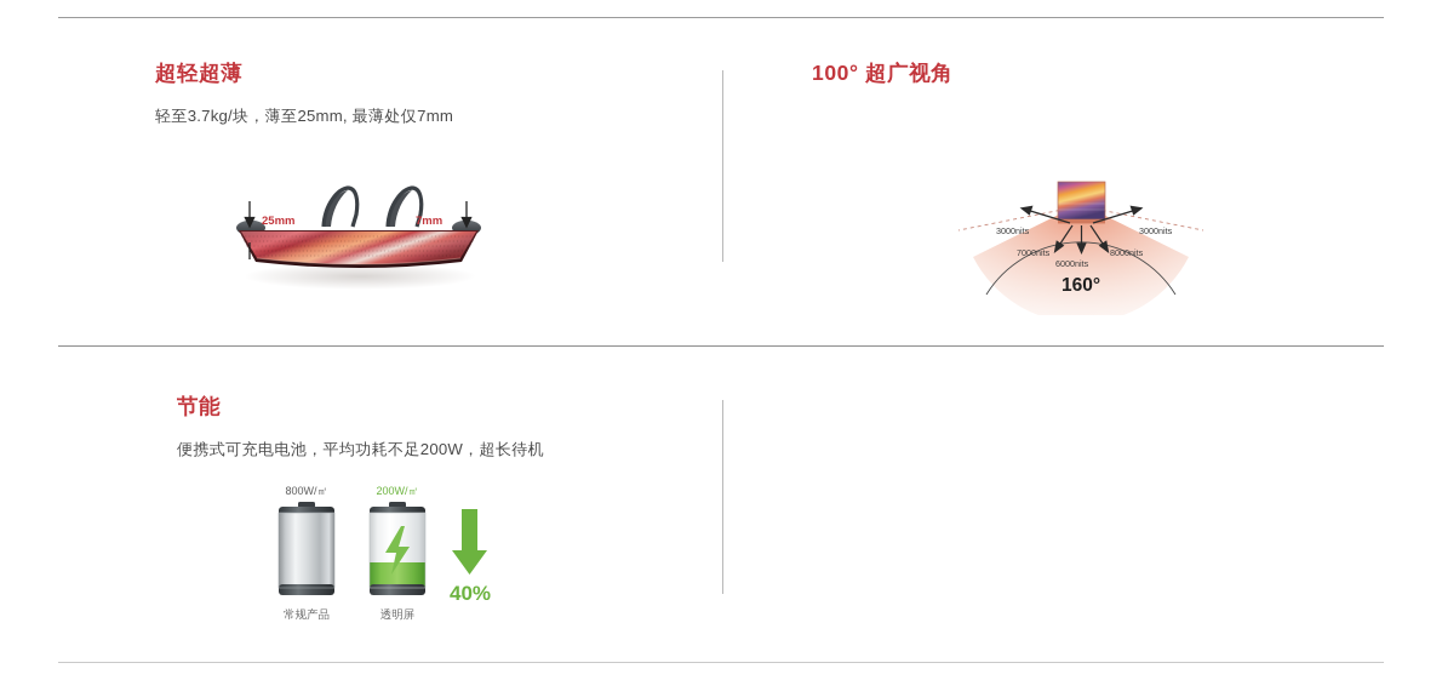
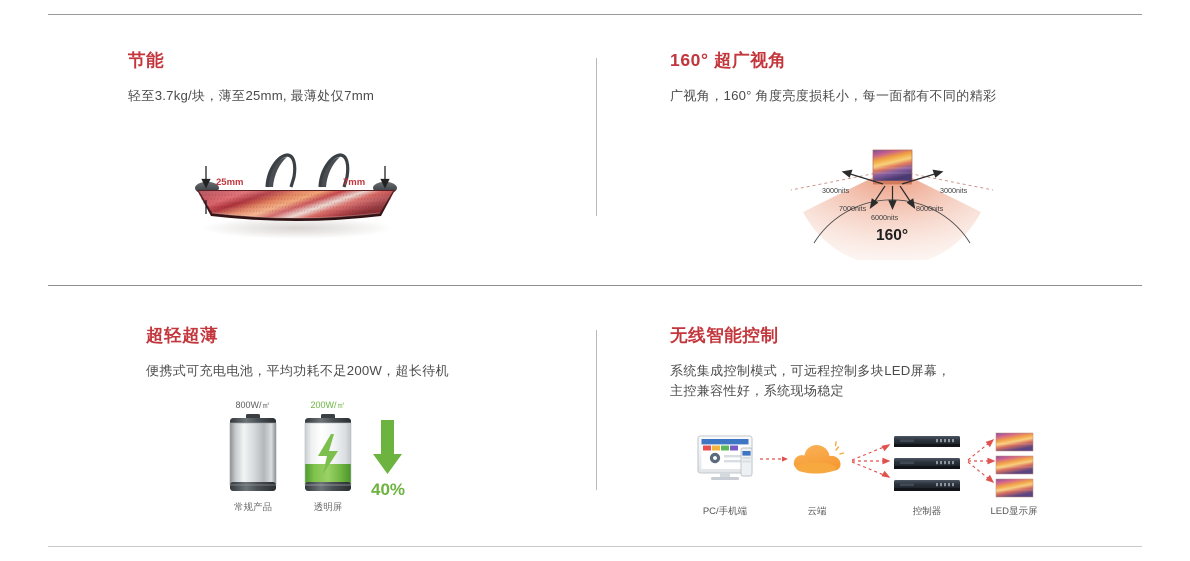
- 超轻超薄
+ 节能
  轻至3.7kg/块，薄至25mm, 最薄处仅7mm
  25mm
  7mm
- 100° 超广视角
+ 160° 超广视角
+ 广视角，160° 角度亮度损耗小，每一面都有不同的精彩
  3000nits
  7000nits
  6000nits
  8000nits
  3000nits
  160°
- 节能
+ 超轻超薄
  便携式可充电电池，平均功耗不足200W，超长待机
  800W/㎡
  200W/㎡
  40%
  常规产品
  透明屏
+ 无线智能控制
+ 系统集成控制模式，可远程控制多块LED屏幕，
+ 主控兼容性好，系统现场稳定
+ PC/手机端
+ 云端
+ 控制器
+ LED显示屏
